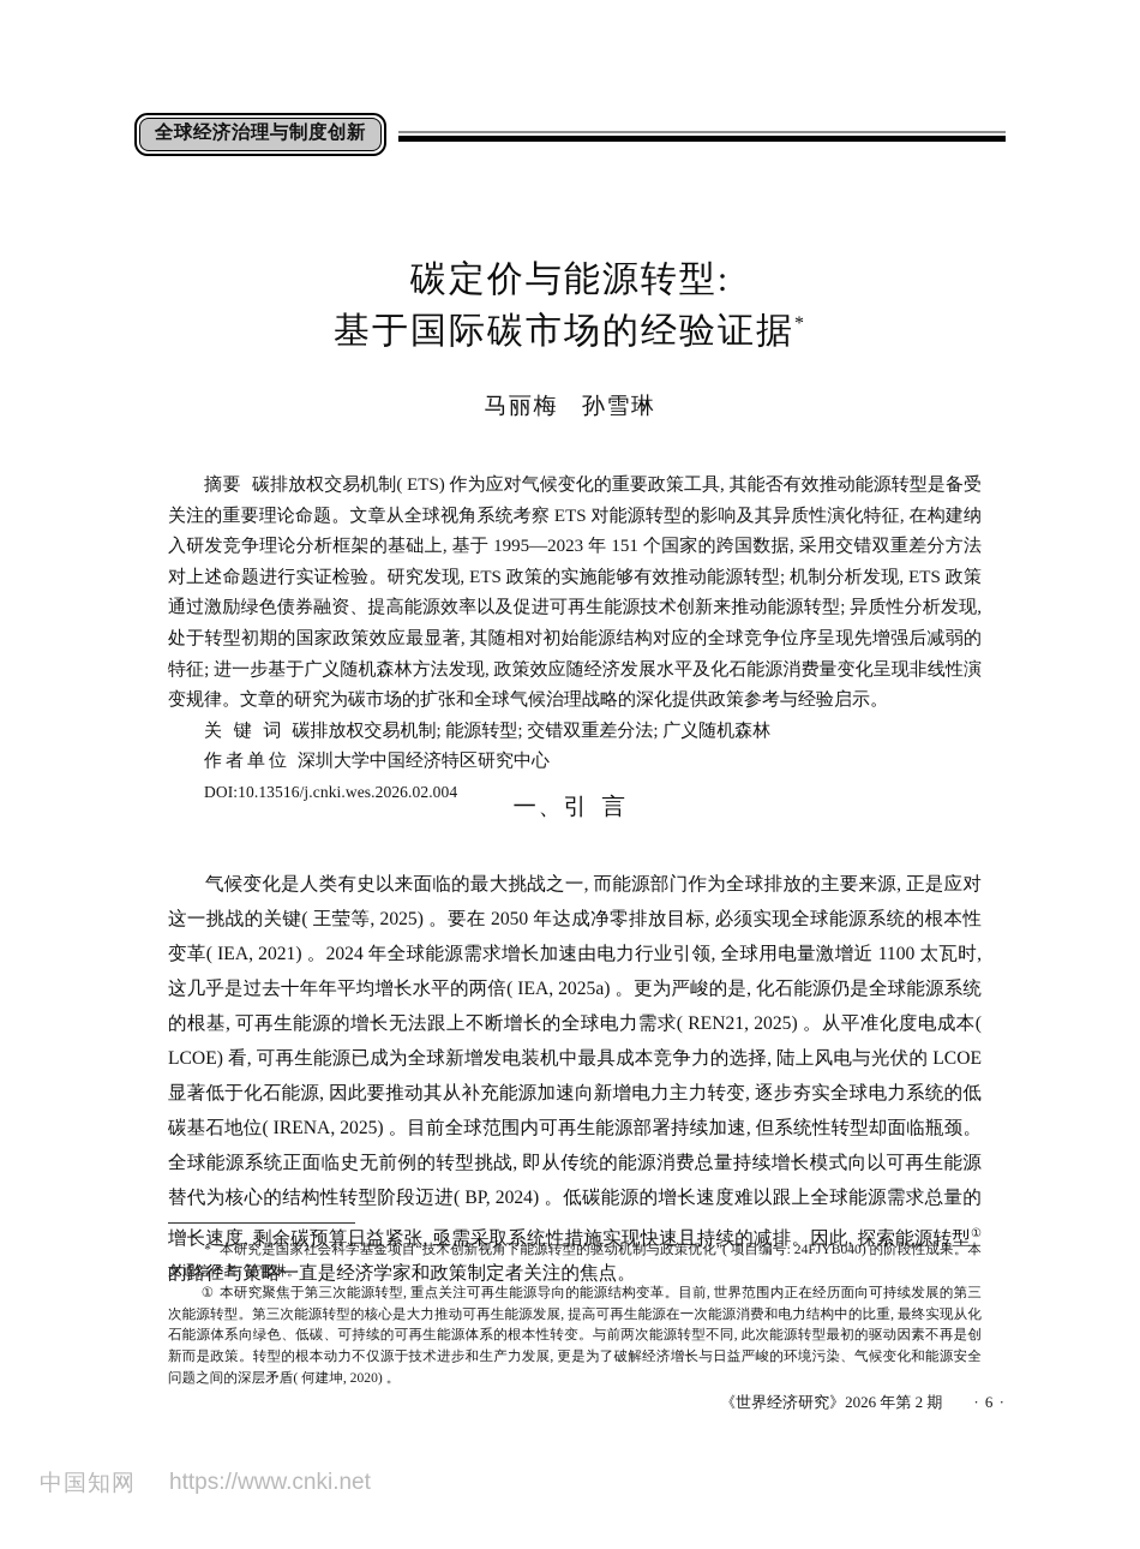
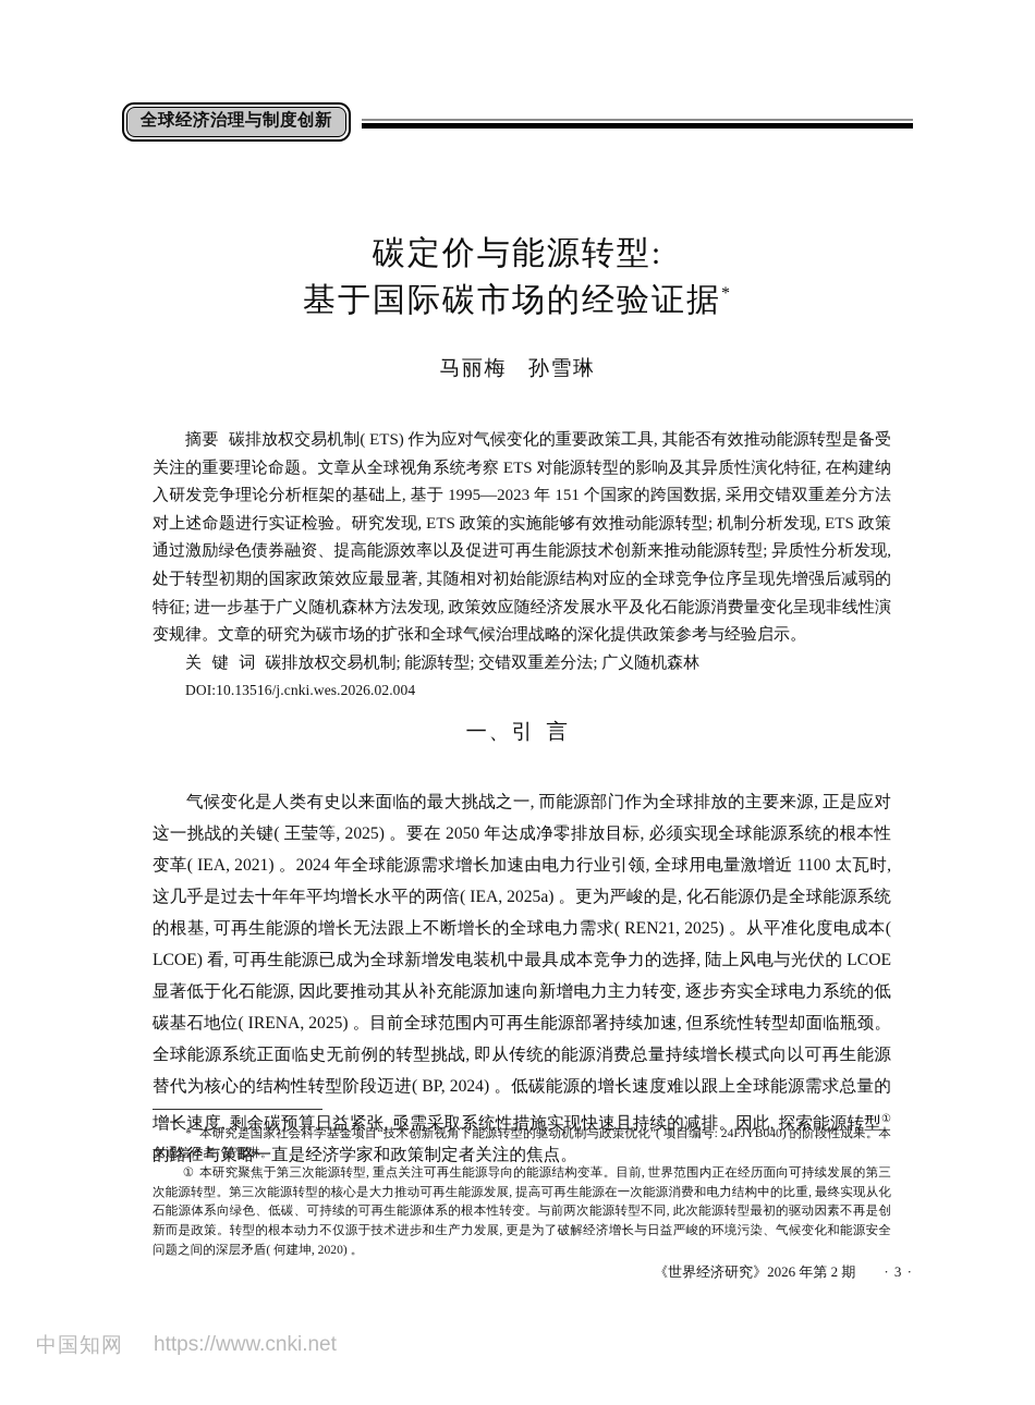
  全球经济治理与制度创新
  碳定价与能源转型:
  基于国际碳市场的经验证据*
  马丽梅 孙雪琳
  摘要 碳排放权交易机制( ETS) 作为应对气候变化的重要政策工具, 其能否有效推动能源转型是备受关注的重要理论命题。文章从全球视角系统考察 ETS 对能源转型的影响及其异质性演化特征, 在构建纳入研发竞争理论分析框架的基础上, 基于 1995—2023 年 151 个国家的跨国数据, 采用交错双重差分方法对上述命题进行实证检验。研究发现, ETS 政策的实施能够有效推动能源转型; 机制分析发现, ETS 政策通过激励绿色债券融资、提高能源效率以及促进可再生能源技术创新来推动能源转型; 异质性分析发现, 处于转型初期的国家政策效应最显著, 其随相对初始能源结构对应的全球竞争位序呈现先增强后减弱的特征; 进一步基于广义随机森林方法发现, 政策效应随经济发展水平及化石能源消费量变化呈现非线性演变规律。文章的研究为碳市场的扩张和全球气候治理战略的深化提供政策参考与经验启示。
  关 键 词 碳排放权交易机制; 能源转型; 交错双重差分法; 广义随机森林
- 作者单位 深圳大学中国经济特区研究中心
  DOI:10.13516/j.cnki.wes.2026.02.004
  一、引 言
  气候变化是人类有史以来面临的最大挑战之一, 而能源部门作为全球排放的主要来源, 正是应对这一挑战的关键( 王莹等, 2025) 。要在 2050 年达成净零排放目标, 必须实现全球能源系统的根本性变革( IEA, 2021) 。2024 年全球能源需求增长加速由电力行业引领, 全球用电量激增近 1100 太瓦时, 这几乎是过去十年年平均增长水平的两倍( IEA, 2025a) 。更为严峻的是, 化石能源仍是全球能源系统的根基, 可再生能源的增长无法跟上不断增长的全球电力需求( REN21, 2025) 。从平准化度电成本( LCOE) 看, 可再生能源已成为全球新增发电装机中最具成本竞争力的选择, 陆上风电与光伏的 LCOE 显著低于化石能源, 因此要推动其从补充能源加速向新增电力主力转变, 逐步夯实全球电力系统的低碳基石地位( IRENA, 2025) 。目前全球范围内可再生能源部署持续加速, 但系统性转型却面临瓶颈。全球能源系统正面临史无前例的转型挑战, 即从传统的能源消费总量持续增长模式向以可再生能源替代为核心的结构性转型阶段迈进( BP, 2024) 。低碳能源的增长速度难以跟上全球能源需求总量的增长速度, 剩余碳预算日益紧张, 亟需采取系统性措施实现快速且持续的减排。因此, 探索能源转型①的路径与策略一直是经济学家和政策制定者关注的焦点。
  * 本研究是国家社会科学基金项目“技术创新视角下能源转型的驱动机制与政策优化”( 项目编号: 24FJYB040) 的阶段性成果。本文通信作者: 孙雪琳。
  ① 本研究聚焦于第三次能源转型, 重点关注可再生能源导向的能源结构变革。目前, 世界范围内正在经历面向可持续发展的第三次能源转型。第三次能源转型的核心是大力推动可再生能源发展, 提高可再生能源在一次能源消费和电力结构中的比重, 最终实现从化石能源体系向绿色、低碳、可持续的可再生能源体系的根本性转变。与前两次能源转型不同, 此次能源转型最初的驱动因素不再是创新而是政策。转型的根本动力不仅源于技术进步和生产力发展, 更是为了破解经济增长与日益严峻的环境污染、气候变化和能源安全问题之间的深层矛盾( 何建坤, 2020) 。
- 《世界经济研究》2026 年第 2 期 · 6 ·
+ 《世界经济研究》2026 年第 2 期 · 3 ·
  中国知网
  https://www.cnki.net
